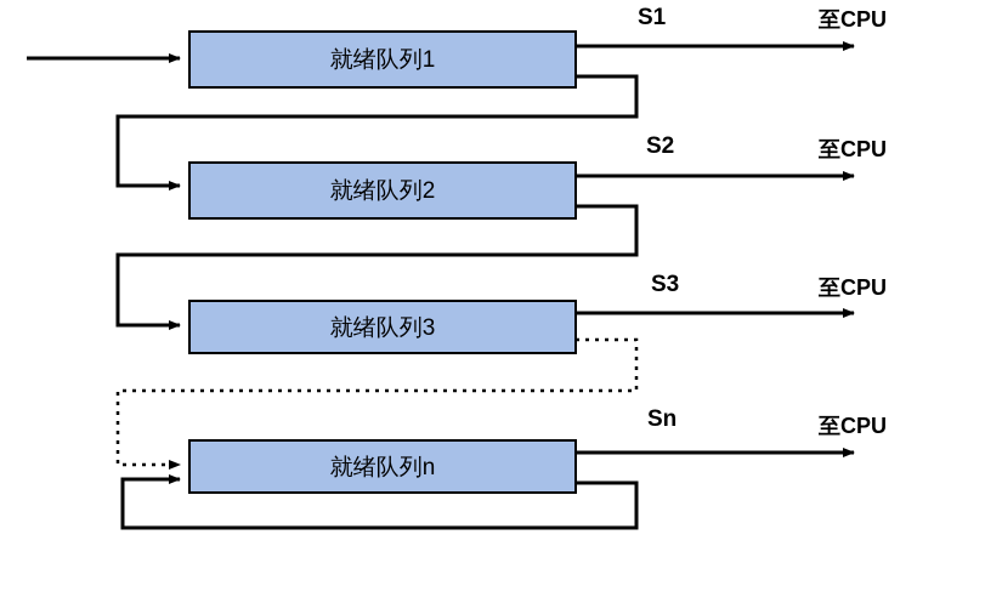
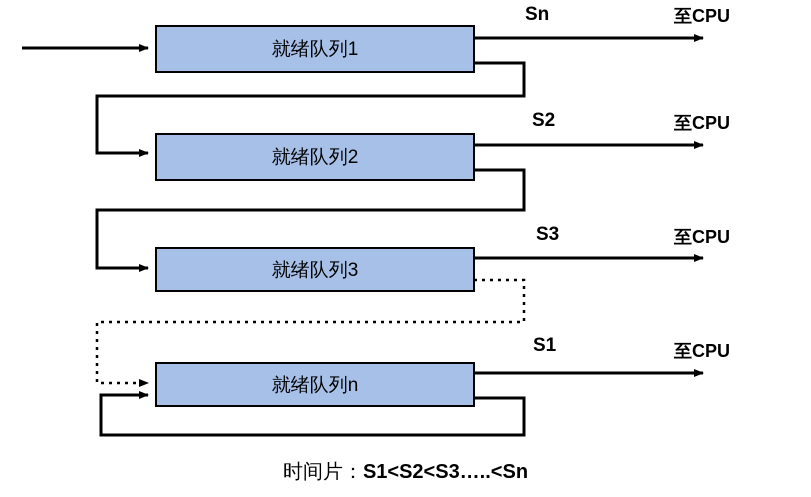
  就绪队列1
  就绪队列2
  就绪队列3
  就绪队列n
- S1
+ Sn
  S2
  S3
- Sn
+ S1
  至CPU
  至CPU
  至CPU
  至CPU
+ 时间片：S1<S2<S3…..<Sn
